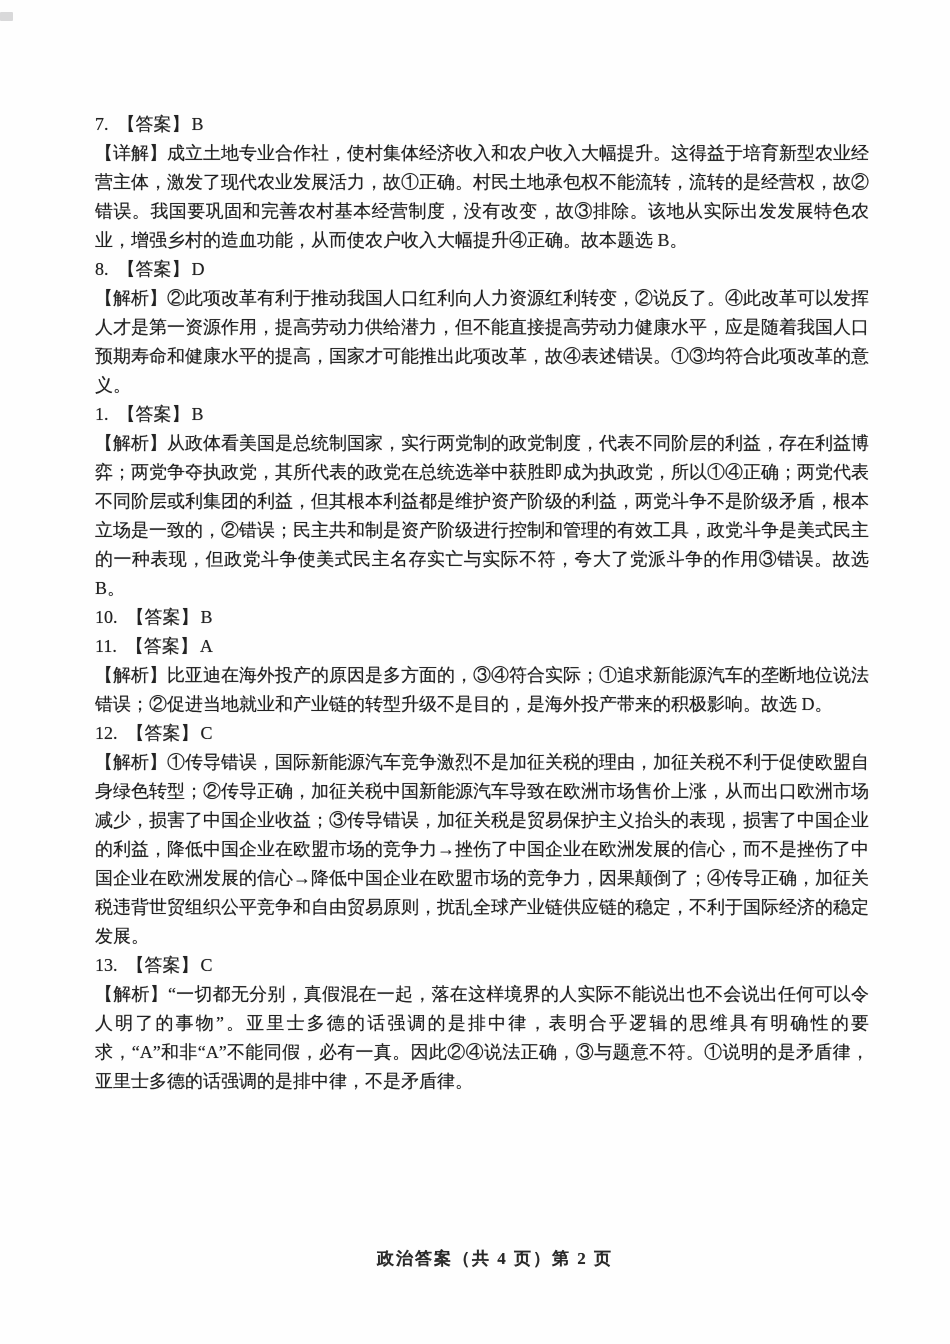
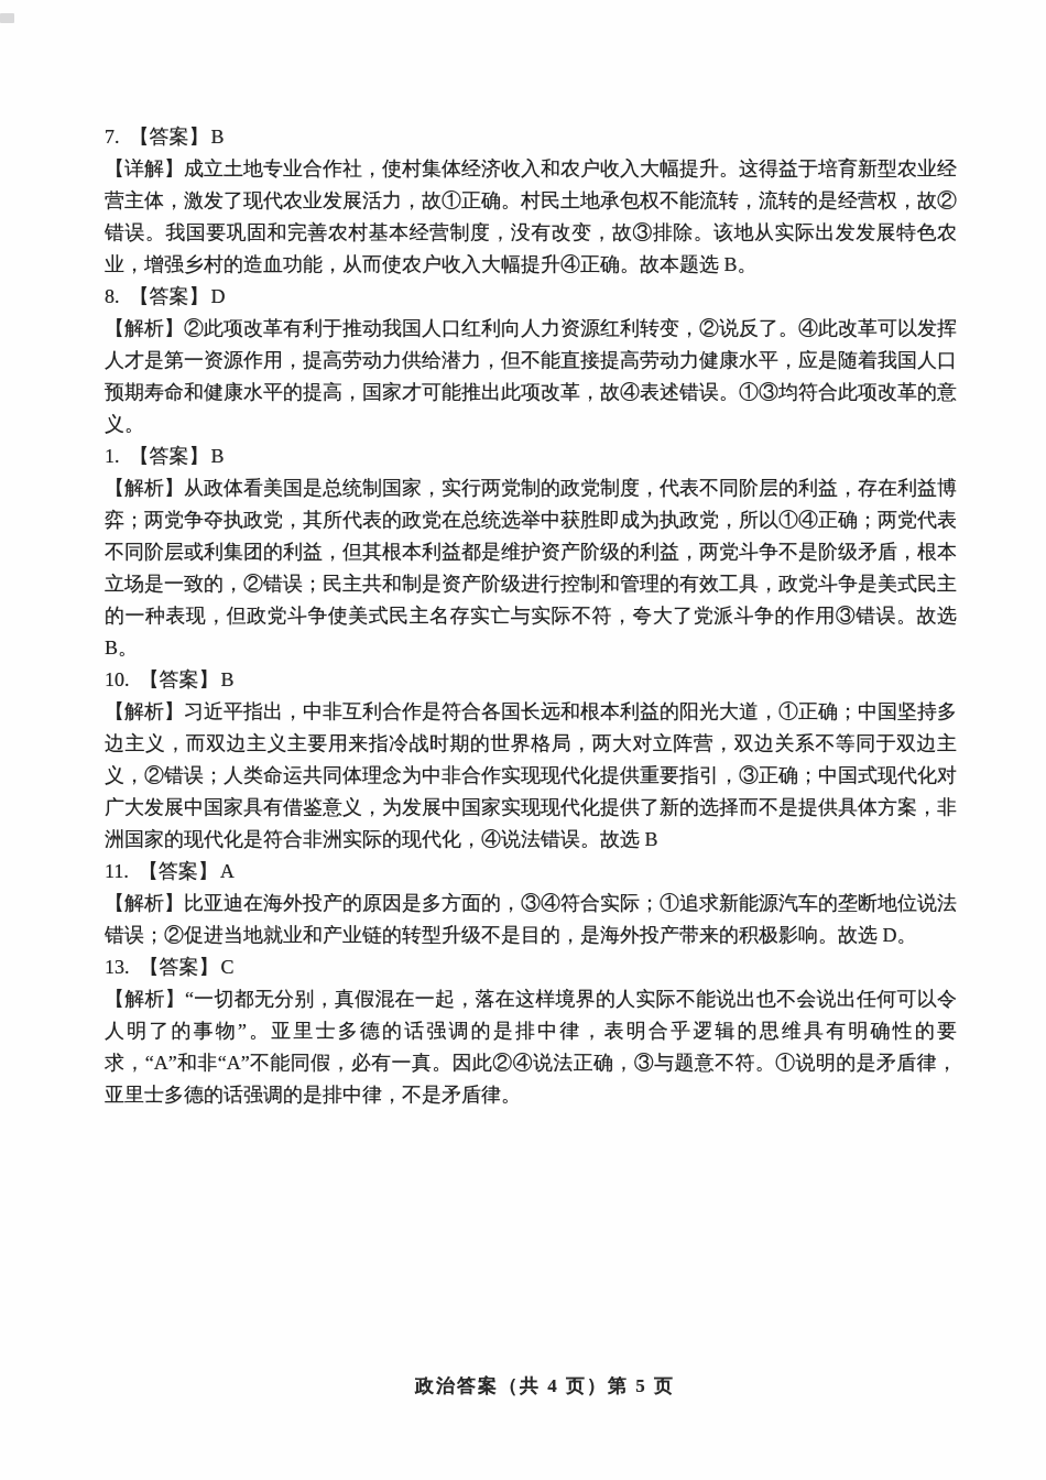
  7. 【答案】B
  【详解】成立土地专业合作社，使村集体经济收入和农户收入大幅提升。这得益于培育新型农业经营主体，激发了现代农业发展活力，故①正确。村民土地承包权不能流转，流转的是经营权，故②错误。我国要巩固和完善农村基本经营制度，没有改变，故③排除。该地从实际出发发展特色农业，增强乡村的造血功能，从而使农户收入大幅提升④正确。故本题选 B。
  8. 【答案】D
  【解析】②此项改革有利于推动我国人口红利向人力资源红利转变，②说反了。④此改革可以发挥人才是第一资源作用，提高劳动力供给潜力，但不能直接提高劳动力健康水平，应是随着我国人口预期寿命和健康水平的提高，国家才可能推出此项改革，故④表述错误。①③均符合此项改革的意义。
  1. 【答案】B
  【解析】从政体看美国是总统制国家，实行两党制的政党制度，代表不同阶层的利益，存在利益博弈；两党争夺执政党，其所代表的政党在总统选举中获胜即成为执政党，所以①④正确；两党代表不同阶层或利集团的利益，但其根本利益都是维护资产阶级的利益，两党斗争不是阶级矛盾，根本立场是一致的，②错误；民主共和制是资产阶级进行控制和管理的有效工具，政党斗争是美式民主的一种表现，但政党斗争使美式民主名存实亡与实际不符，夸大了党派斗争的作用③错误。故选 B。
  10. 【答案】B
+ 【解析】习近平指出，中非互利合作是符合各国长远和根本利益的阳光大道，①正确；中国坚持多边主义，而双边主义主要用来指冷战时期的世界格局，两大对立阵营，双边关系不等同于双边主义，②错误；人类命运共同体理念为中非合作实现现代化提供重要指引，③正确；中国式现代化对广大发展中国家具有借鉴意义，为发展中国家实现现代化提供了新的选择而不是提供具体方案，非洲国家的现代化是符合非洲实际的现代化，④说法错误。故选 B
  11. 【答案】A
  【解析】比亚迪在海外投产的原因是多方面的，③④符合实际；①追求新能源汽车的垄断地位说法错误；②促进当地就业和产业链的转型升级不是目的，是海外投产带来的积极影响。故选 D。
- 12. 【答案】C
- 【解析】①传导错误，国际新能源汽车竞争激烈不是加征关税的理由，加征关税不利于促使欧盟自身绿色转型；②传导正确，加征关税中国新能源汽车导致在欧洲市场售价上涨，从而出口欧洲市场减少，损害了中国企业收益；③传导错误，加征关税是贸易保护主义抬头的表现，损害了中国企业的利益，降低中国企业在欧盟市场的竞争力→挫伤了中国企业在欧洲发展的信心，而不是挫伤了中国企业在欧洲发展的信心→降低中国企业在欧盟市场的竞争力，因果颠倒了；④传导正确，加征关税违背世贸组织公平竞争和自由贸易原则，扰乱全球产业链供应链的稳定，不利于国际经济的稳定发展。
  13. 【答案】C
  【解析】“一切都无分别，真假混在一起，落在这样境界的人实际不能说出也不会说出任何可以令人明了的事物”。亚里士多德的话强调的是排中律，表明合乎逻辑的思维具有明确性的要求，“A”和非“A”不能同假，必有一真。因此②④说法正确，③与题意不符。①说明的是矛盾律，亚里士多德的话强调的是排中律，不是矛盾律。
- 政治答案（共 4 页）第 2 页
+ 政治答案（共 4 页）第 5 页
